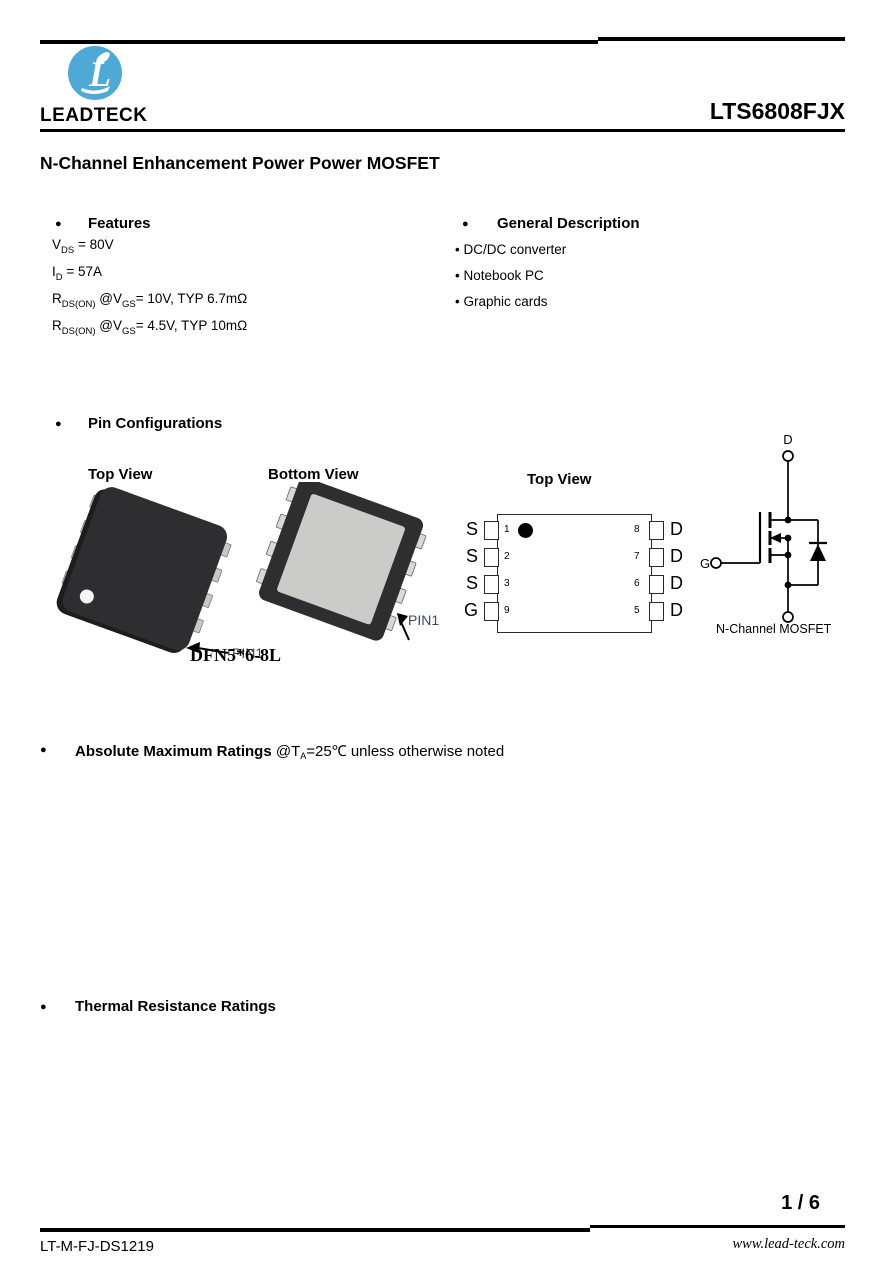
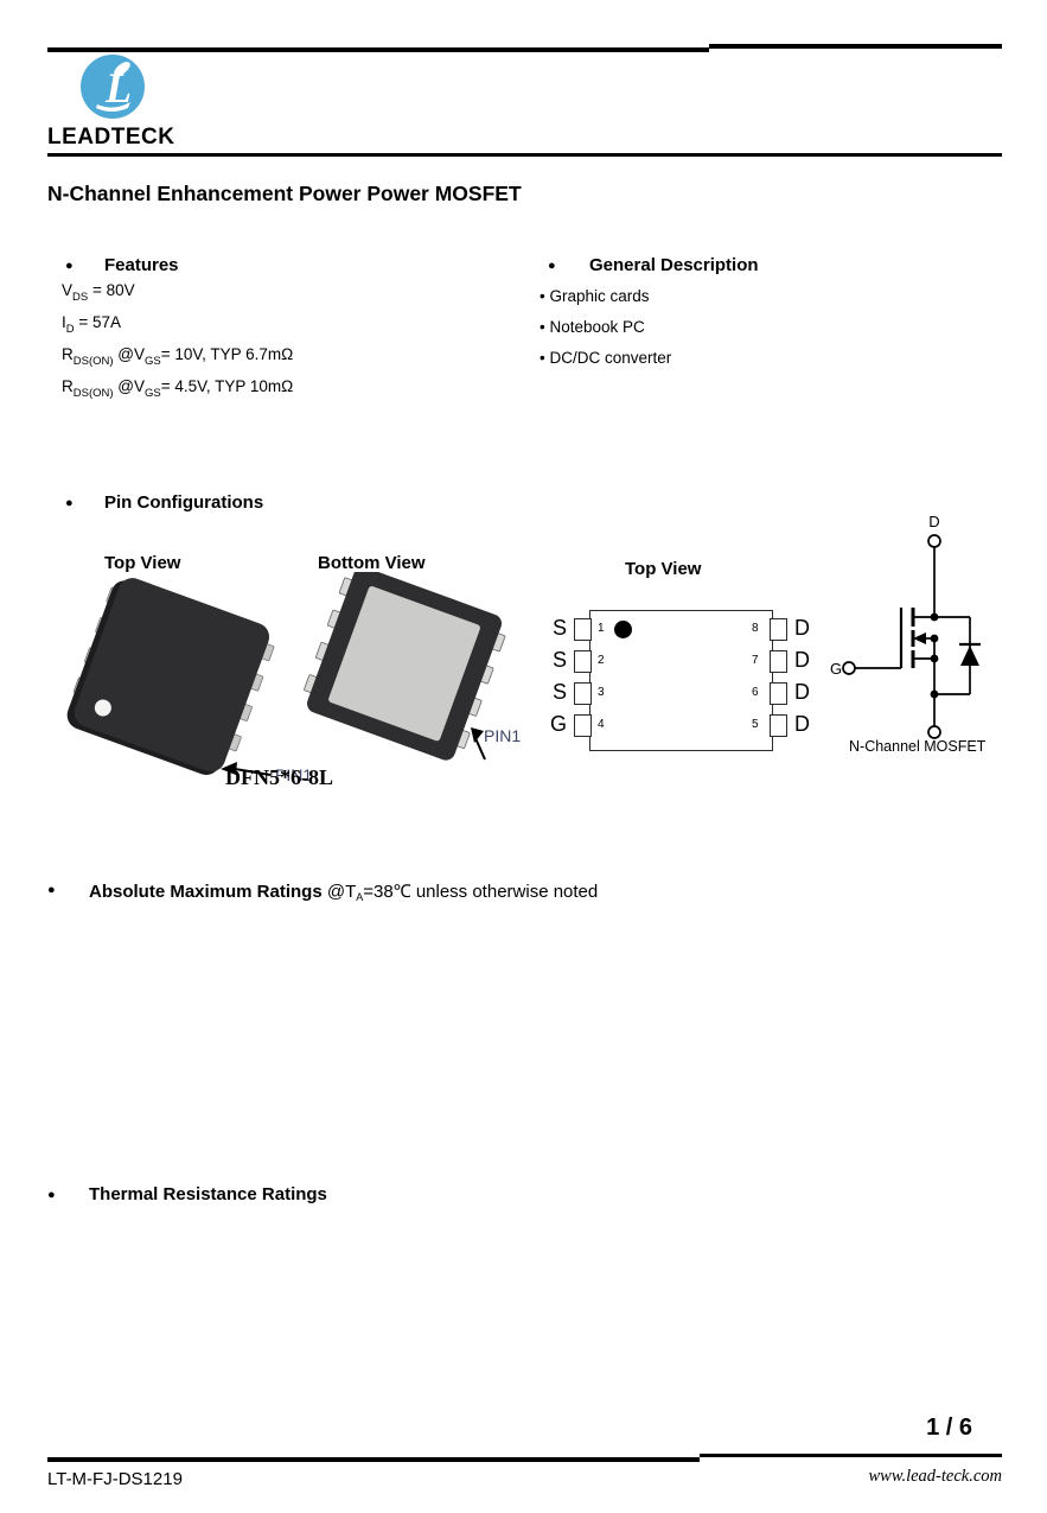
  L
  LEADTECK
- LTS6808FJX
  N-Channel Enhancement Power Power MOSFET
  ●
  Features
  VDS = 80V
  ID = 57A
  RDS(ON) @VGS= 10V, TYP 6.7mΩ
  RDS(ON) @VGS= 4.5V, TYP 10mΩ
  ●
  General Description
- • DC/DC converter
+ • Graphic cards
  • Notebook PC
- • Graphic cards
+ • DC/DC converter
  ●
  Pin Configurations
  Top View
  Bottom View
  PIN1
  PIN1
  DFN5*6-8L
  Top View
  S
  S
  S
  G
  D
  D
  D
  D
  1
  2
  3
- 9
+ 4
  8
  7
  6
  5
  D
  G
  N-Channel MOSFET
  ●
- Absolute Maximum Ratings @TA=25℃ unless otherwise noted
+ Absolute Maximum Ratings @TA=38℃ unless otherwise noted
  ●
  Thermal Resistance Ratings
  1 / 6
  LT-M-FJ-DS1219
  www.lead-teck.com
